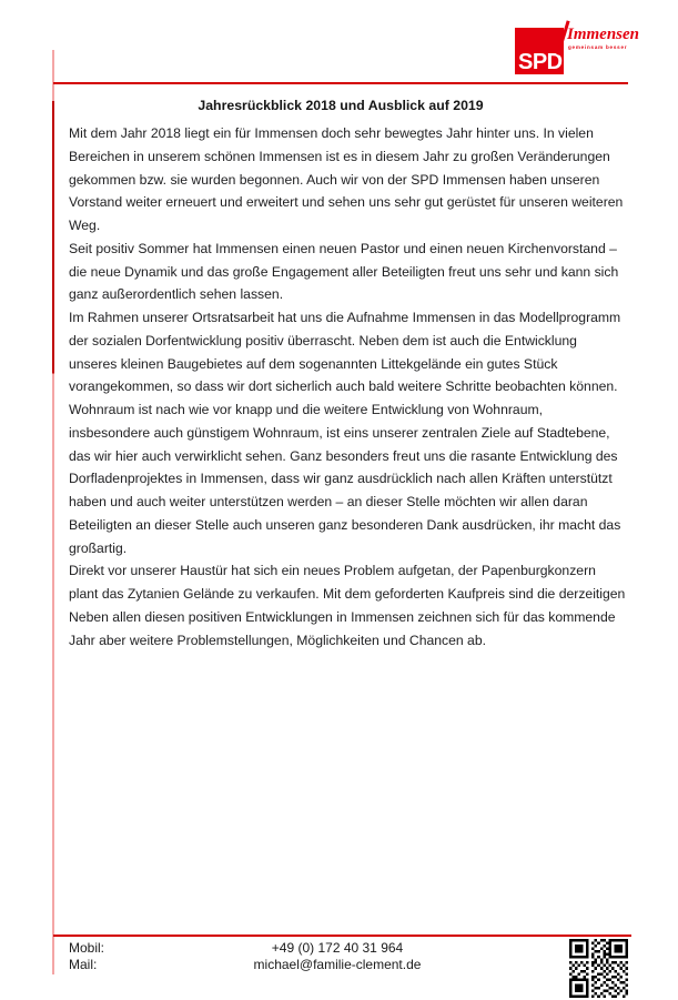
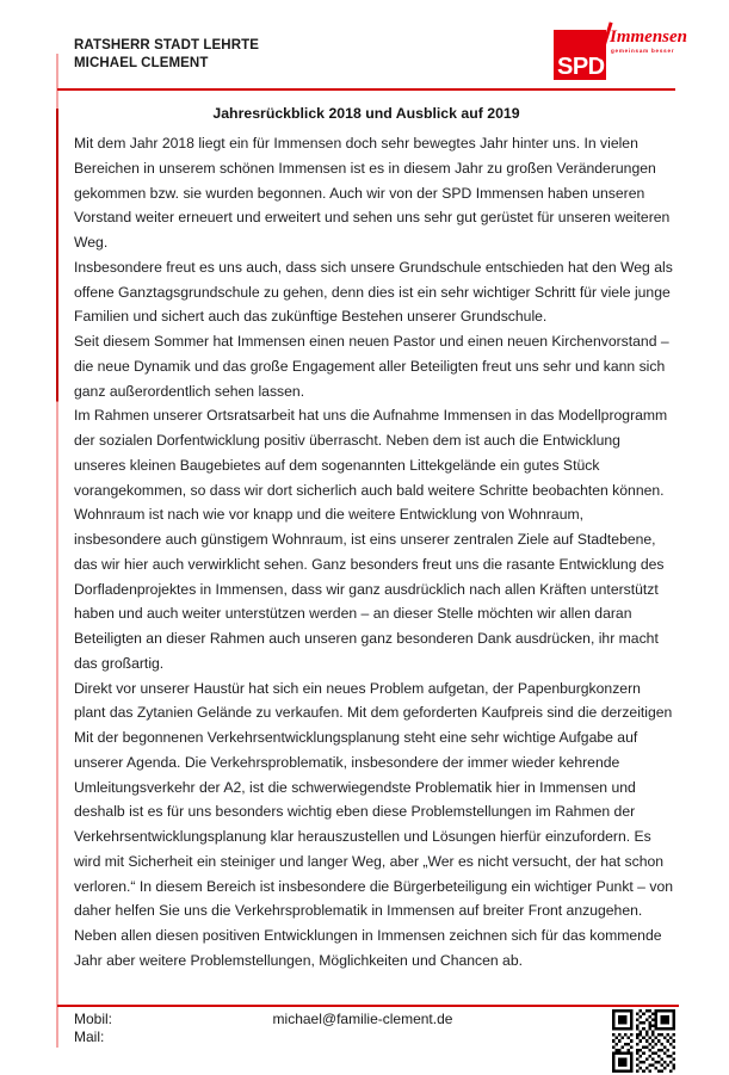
+ RATSHERR STADT LEHRTE
+ MICHAEL CLEMENT
  SPD
  Immensen
  Jahresrückblick 2018 und Ausblick auf 2019
  Mit dem Jahr 2018 liegt ein für Immensen doch sehr bewegtes Jahr hinter uns. In vielen Bereichen in unserem schönen Immensen ist es in diesem Jahr zu großen Veränderungen gekommen bzw. sie wurden begonnen. Auch wir von der SPD Immensen haben unseren Vorstand weiter erneuert und erweitert und sehen uns sehr gut gerüstet für unseren weiteren Weg.
+ Insbesondere freut es uns auch, dass sich unsere Grundschule entschieden hat den Weg als offene Ganztagsgrundschule zu gehen, denn dies ist ein sehr wichtiger Schritt für viele junge Familien und sichert auch das zukünftige Bestehen unserer Grundschule.
- Seit positiv Sommer hat Immensen einen neuen Pastor und einen neuen Kirchenvorstand – die neue Dynamik und das große Engagement aller Beteiligten freut uns sehr und kann sich ganz außerordentlich sehen lassen.
+ Seit diesem Sommer hat Immensen einen neuen Pastor und einen neuen Kirchenvorstand – die neue Dynamik und das große Engagement aller Beteiligten freut uns sehr und kann sich ganz außerordentlich sehen lassen.
- Im Rahmen unserer Ortsratsarbeit hat uns die Aufnahme Immensen in das Modellprogramm der sozialen Dorfentwicklung positiv überrascht. Neben dem ist auch die Entwicklung unseres kleinen Baugebietes auf dem sogenannten Littekgelände ein gutes Stück vorangekommen, so dass wir dort sicherlich auch bald weitere Schritte beobachten können. Wohnraum ist nach wie vor knapp und die weitere Entwicklung von Wohnraum, insbesondere auch günstigem Wohnraum, ist eins unserer zentralen Ziele auf Stadtebene, das wir hier auch verwirklicht sehen. Ganz besonders freut uns die rasante Entwicklung des Dorfladenprojektes in Immensen, dass wir ganz ausdrücklich nach allen Kräften unterstützt haben und auch weiter unterstützen werden – an dieser Stelle möchten wir allen daran Beteiligten an dieser Stelle auch unseren ganz besonderen Dank ausdrücken, ihr macht das großartig.
+ Im Rahmen unserer Ortsratsarbeit hat uns die Aufnahme Immensen in das Modellprogramm der sozialen Dorfentwicklung positiv überrascht. Neben dem ist auch die Entwicklung unseres kleinen Baugebietes auf dem sogenannten Littekgelände ein gutes Stück vorangekommen, so dass wir dort sicherlich auch bald weitere Schritte beobachten können. Wohnraum ist nach wie vor knapp und die weitere Entwicklung von Wohnraum, insbesondere auch günstigem Wohnraum, ist eins unserer zentralen Ziele auf Stadtebene, das wir hier auch verwirklicht sehen. Ganz besonders freut uns die rasante Entwicklung des Dorfladenprojektes in Immensen, dass wir ganz ausdrücklich nach allen Kräften unterstützt haben und auch weiter unterstützen werden – an dieser Stelle möchten wir allen daran Beteiligten an dieser Rahmen auch unseren ganz besonderen Dank ausdrücken, ihr macht das großartig.
  Direkt vor unserer Haustür hat sich ein neues Problem aufgetan, der Papenburgkonzern plant das Zytanien Gelände zu verkaufen. Mit dem geforderten Kaufpreis sind die derzeitigen
+ Mit der begonnenen Verkehrsentwicklungsplanung steht eine sehr wichtige Aufgabe auf unserer Agenda. Die Verkehrsproblematik, insbesondere der immer wieder kehrende Umleitungsverkehr der A2, ist die schwerwiegendste Problematik hier in Immensen und deshalb ist es für uns besonders wichtig eben diese Problemstellungen im Rahmen der Verkehrsentwicklungsplanung klar herauszustellen und Lösungen hierfür einzufordern. Es wird mit Sicherheit ein steiniger und langer Weg, aber „Wer es nicht versucht, der hat schon verloren.“ In diesem Bereich ist insbesondere die Bürgerbeteiligung ein wichtiger Punkt – von daher helfen Sie uns die Verkehrsproblematik in Immensen auf breiter Front anzugehen.
  Neben allen diesen positiven Entwicklungen in Immensen zeichnen sich für das kommende Jahr aber weitere Problemstellungen, Möglichkeiten und Chancen ab.
  Mobil:
  Mail:
- +49 (0) 172 40 31 964
  michael@familie-clement.de
